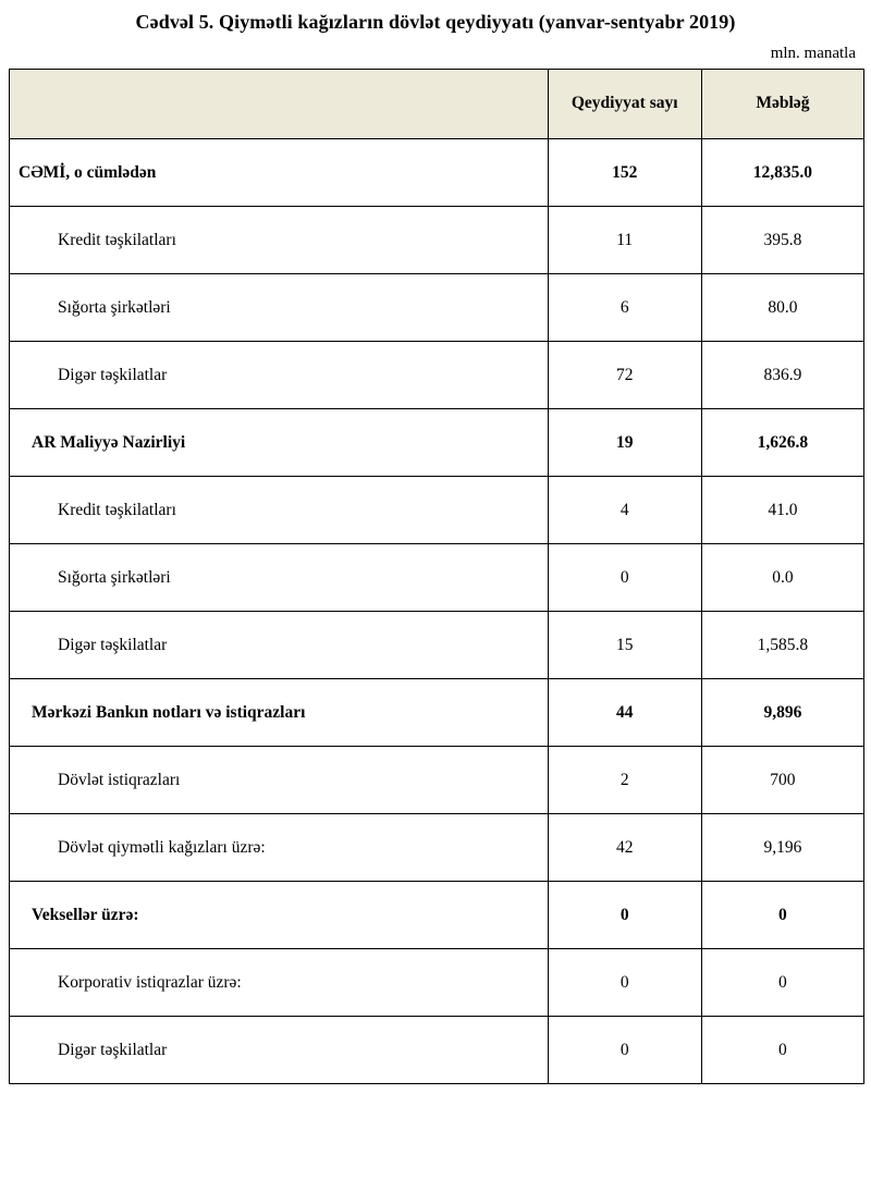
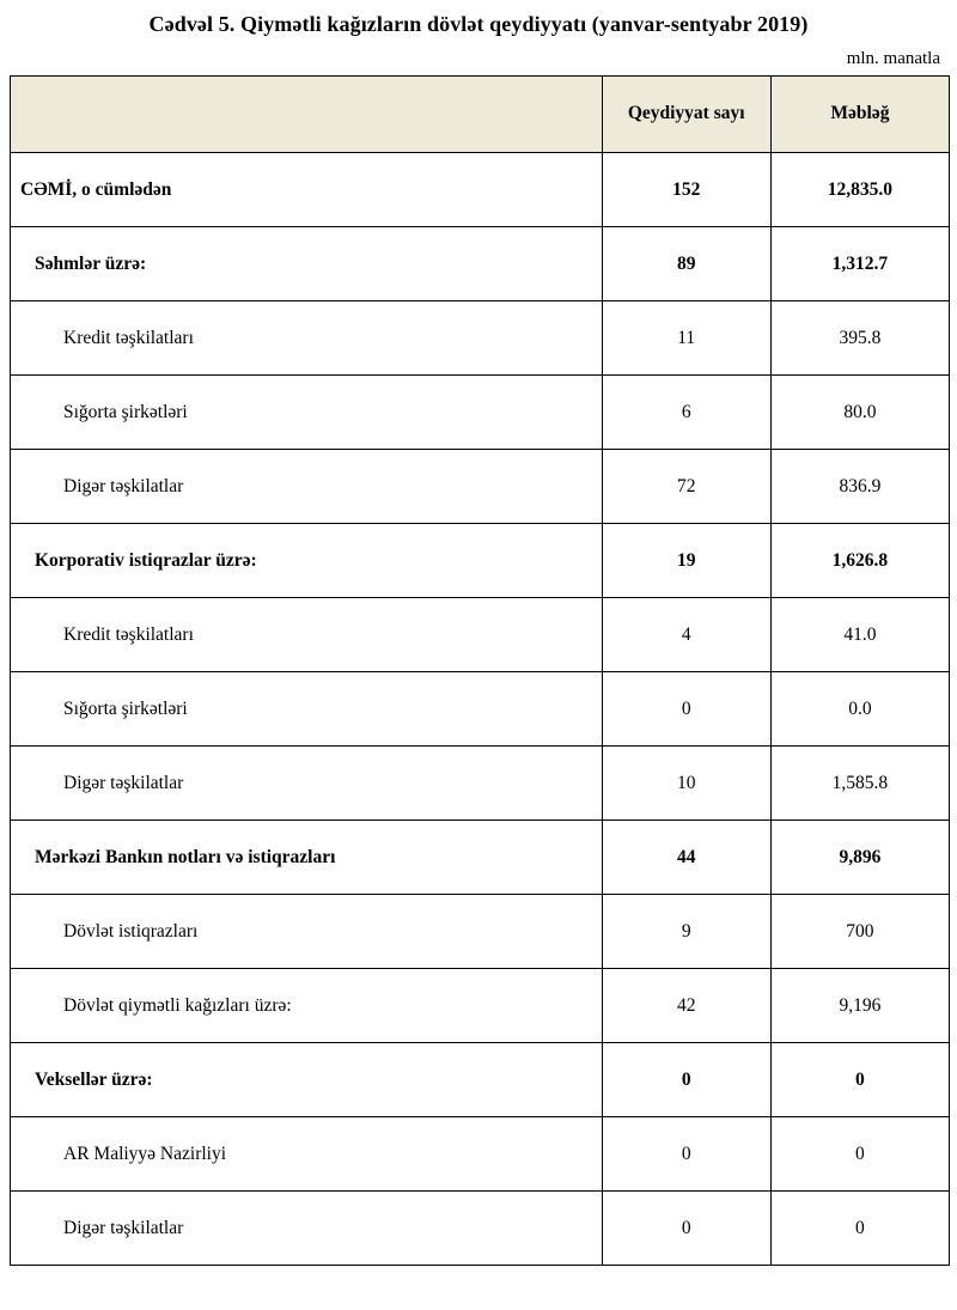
  Cədvəl 5. Qiymətli kağızların dövlət qeydiyyatı (yanvar-sentyabr 2019)
  mln. manatla
  	Qeydiyyat sayı	Məbləğ
  CƏMİ, o cümlədən	152	12,835.0
+ Səhmlər üzrə:	89	1,312.7
  Kredit təşkilatları	11	395.8
  Sığorta şirkətləri	6	80.0
  Digər təşkilatlar	72	836.9
- AR Maliyyə Nazirliyi	19	1,626.8
+ Korporativ istiqrazlar üzrə:	19	1,626.8
  Kredit təşkilatları	4	41.0
  Sığorta şirkətləri	0	0.0
- Digər təşkilatlar	15	1,585.8
+ Digər təşkilatlar	10	1,585.8
  Mərkəzi Bankın notları və istiqrazları	44	9,896
- Dövlət istiqrazları	2	700
+ Dövlət istiqrazları	9	700
  Dövlət qiymətli kağızları üzrə:	42	9,196
  Veksellər üzrə:	0	0
- Korporativ istiqrazlar üzrə:	0	0
+ AR Maliyyə Nazirliyi	0	0
  Digər təşkilatlar	0	0
